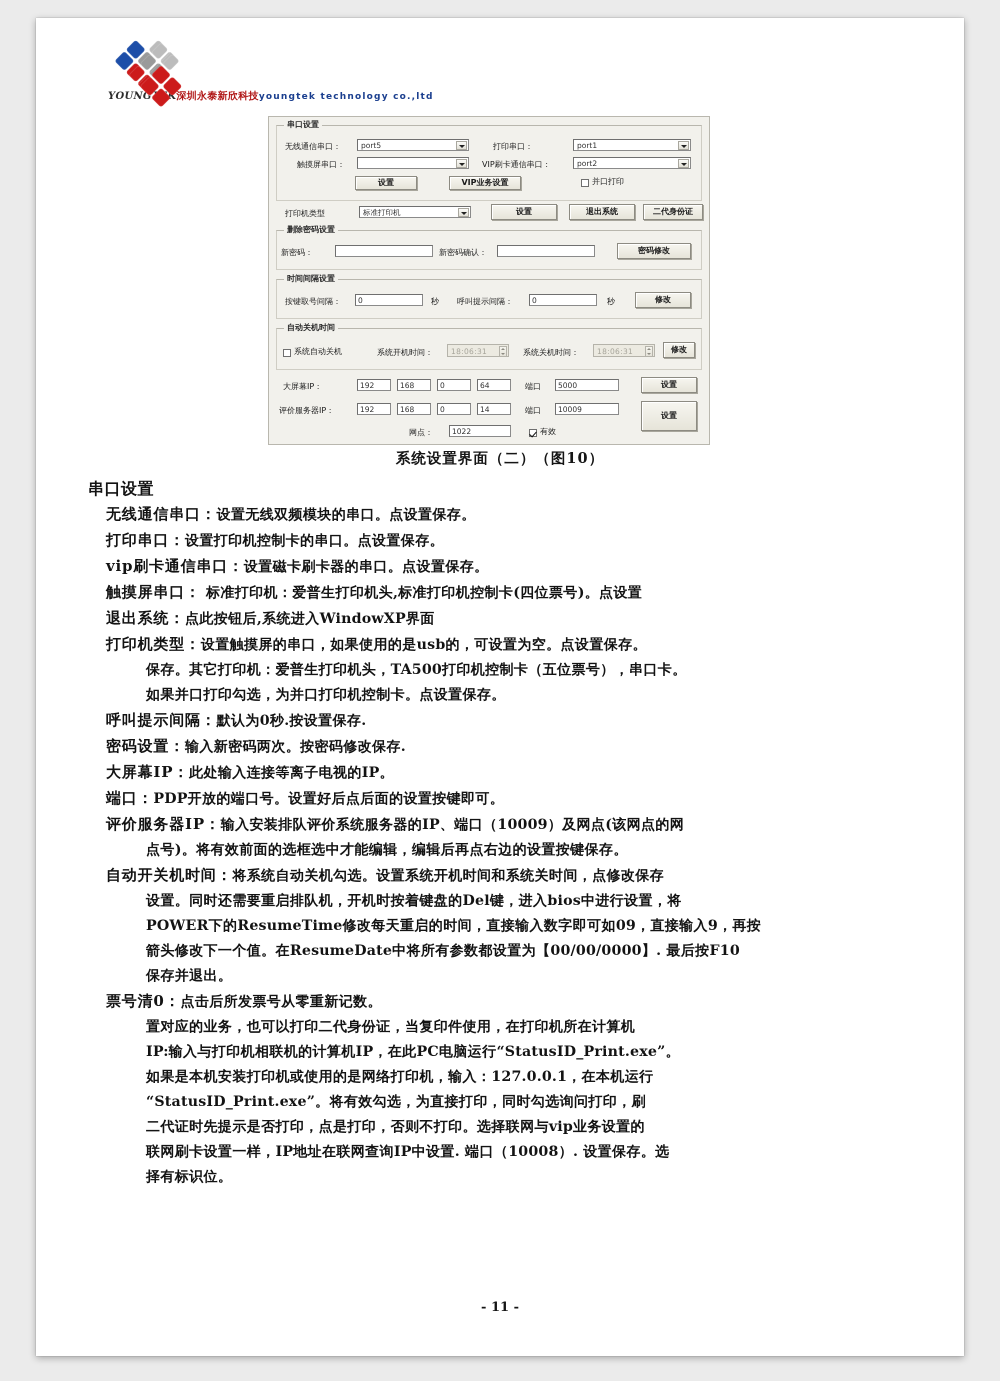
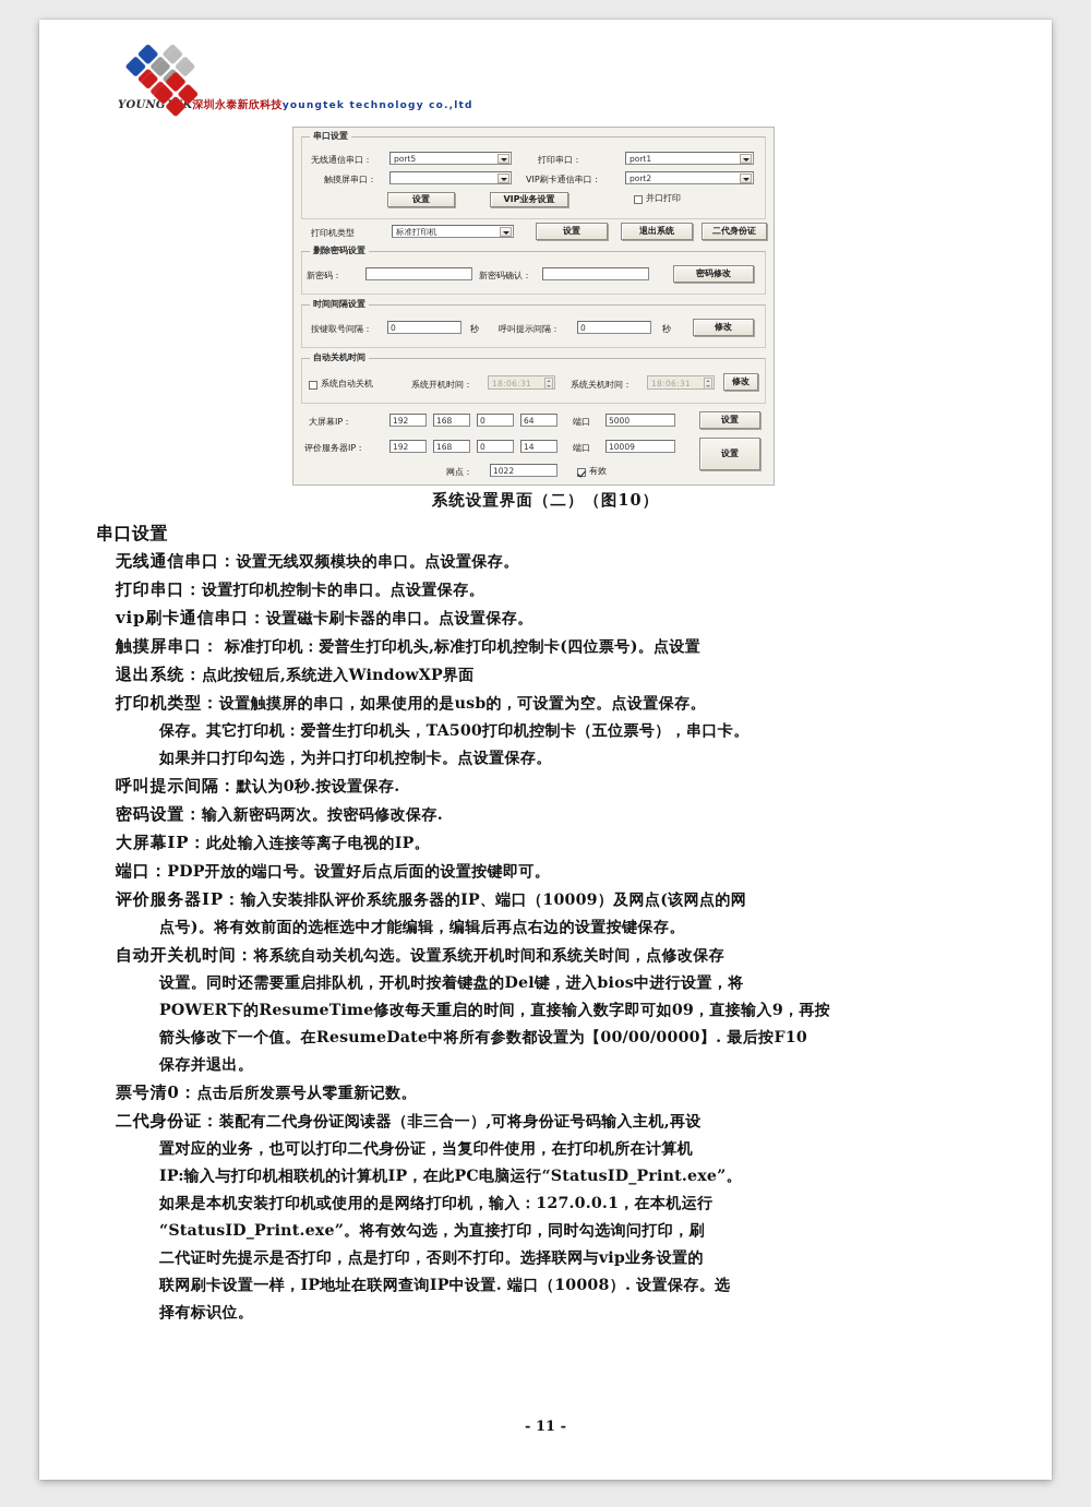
  YOUNGK深圳永泰新欣科技youngtek technology co.,ltd
  串口设置
  无线通信串口：
  port5
  打印串口：
  port1
  触摸屏串口：
  VIP刷卡通信串口：
  port2
  设置
  VIP业务设置
  并口打印
  打印机类型
  标准打印机
  设置
  退出系统
  二代身份证
  删除密码设置
  新密码：
  新密码确认：
  密码修改
  时间间隔设置
  按键取号间隔：
  0
  秒
  呼叫提示间隔：
  0
  秒
  修改
  自动关机时间
  系统自动关机
  系统开机时间：
  18:06:31
  系统关机时间：
  18:06:31
  修改
  大屏幕IP：
  192
  168
  0
  64
  端口
  5000
  设置
  评价服务器IP：
  192
  168
  0
  14
  端口
  10009
  设置
  网点：
  1022
  有效
  系统设置界面（二）（图10）
  串口设置
  无线通信串口：设置无线双频模块的串口。点设置保存。
  打印串口：设置打印机控制卡的串口。点设置保存。
  vip刷卡通信串口：设置磁卡刷卡器的串口。点设置保存。
  触摸屏串口： 标准打印机：爱普生打印机头,标准打印机控制卡(四位票号)。点设置
  退出系统：点此按钮后,系统进入WindowXP界面
  打印机类型：设置触摸屏的串口，如果使用的是usb的，可设置为空。点设置保存。
  保存。其它打印机：爱普生打印机头，TA500打印机控制卡（五位票号），串口卡。
  如果并口打印勾选，为并口打印机控制卡。点设置保存。
  呼叫提示间隔：默认为0秒.按设置保存.
  密码设置：输入新密码两次。按密码修改保存.
  大屏幕IP：此处输入连接等离子电视的IP。
  端口：PDP开放的端口号。设置好后点后面的设置按键即可。
  评价服务器IP：输入安装排队评价系统服务器的IP、端口（10009）及网点(该网点的网
  点号)。将有效前面的选框选中才能编辑，编辑后再点右边的设置按键保存。
  自动开关机时间：将系统自动关机勾选。设置系统开机时间和系统关时间，点修改保存
  设置。同时还需要重启排队机，开机时按着键盘的Del键，进入bios中进行设置，将
  POWER下的ResumeTime修改每天重启的时间，直接输入数字即可如09，直接输入9，再按
  箭头修改下一个值。在ResumeDate中将所有参数都设置为【00/00/0000】. 最后按F10
  保存并退出。
  票号清0：点击后所发票号从零重新记数。
+ 二代身份证：装配有二代身份证阅读器（非三合一）,可将身份证号码输入主机,再设
  置对应的业务，也可以打印二代身份证，当复印件使用，在打印机所在计算机
  IP:输入与打印机相联机的计算机IP，在此PC电脑运行“StatusID_Print.exe”。
  如果是本机安装打印机或使用的是网络打印机，输入：127.0.0.1，在本机运行
  “StatusID_Print.exe”。将有效勾选，为直接打印，同时勾选询问打印，刷
  二代证时先提示是否打印，点是打印，否则不打印。选择联网与vip业务设置的
  联网刷卡设置一样，IP地址在联网查询IP中设置. 端口（10008）. 设置保存。选
  择有标识位。
  - 11 -
